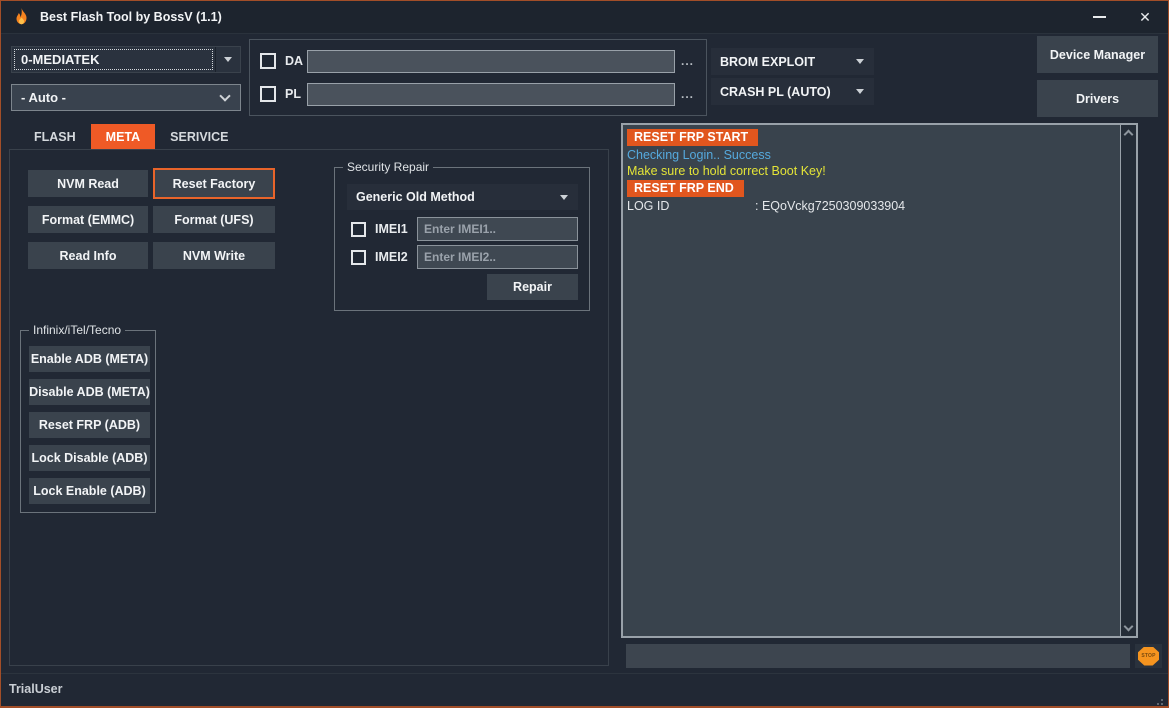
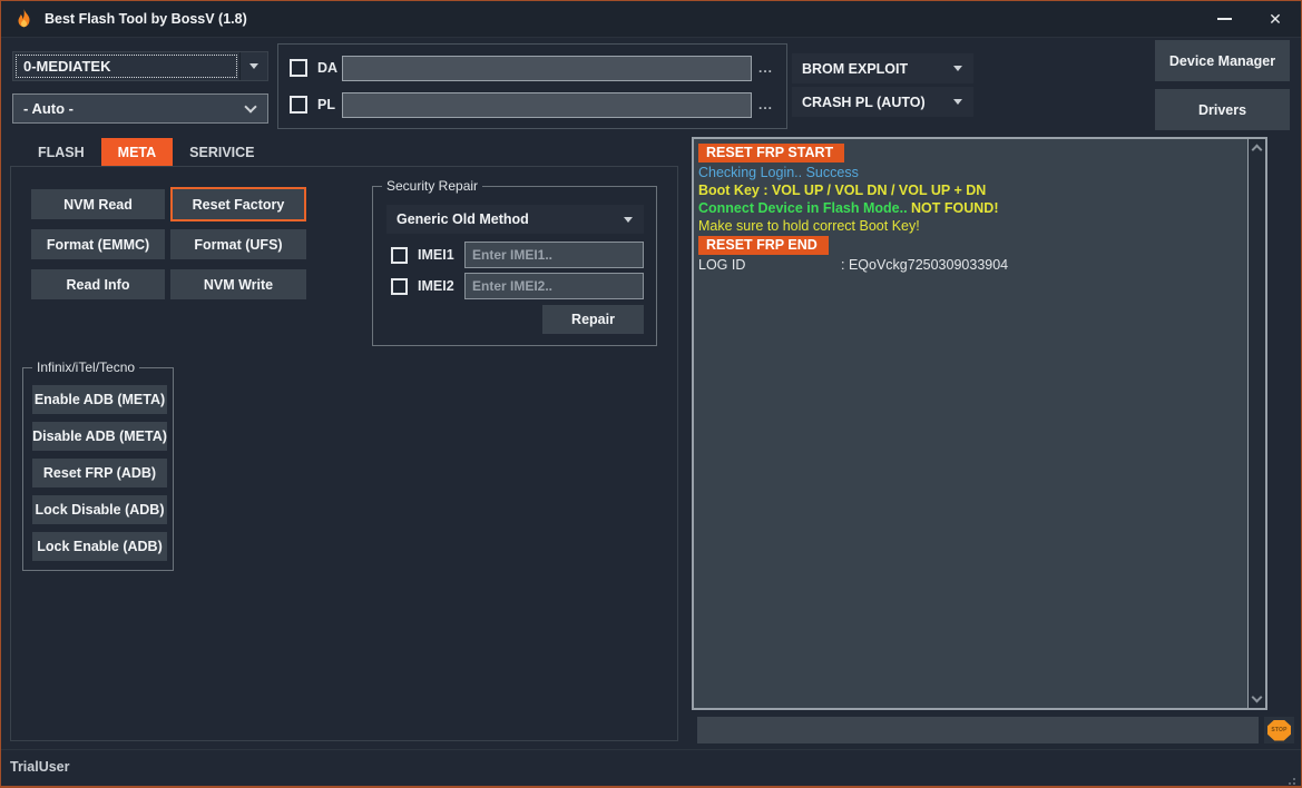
- Best Flash Tool by BossV (1.1)
+ Best Flash Tool by BossV (1.8)
  ✕
  0-MEDIATEK
  - Auto -
  DA
  ...
  PL
  ...
  BROM EXPLOIT
  CRASH PL (AUTO)
  Device Manager
  Drivers
  FLASH
  META
  SERIVICE
  NVM Read
  Reset Factory
  Format (EMMC)
  Format (UFS)
  Read Info
  NVM Write
  Security Repair
  Generic Old Method
  IMEI1
  Enter IMEI1..
  IMEI2
  Enter IMEI2..
  Repair
  Infinix/iTel/Tecno
  Enable ADB (META)
  Disable ADB (META)
  Reset FRP (ADB)
  Lock Disable (ADB)
  Lock Enable (ADB)
  RESET FRP START
  Checking Login.. Success
+ Boot Key : VOL UP / VOL DN / VOL UP + DN
+ Connect Device in Flash Mode.. NOT FOUND!
  Make sure to hold correct Boot Key!
  RESET FRP END
  LOG ID : EQoVckg7250309033904
  TrialUser
